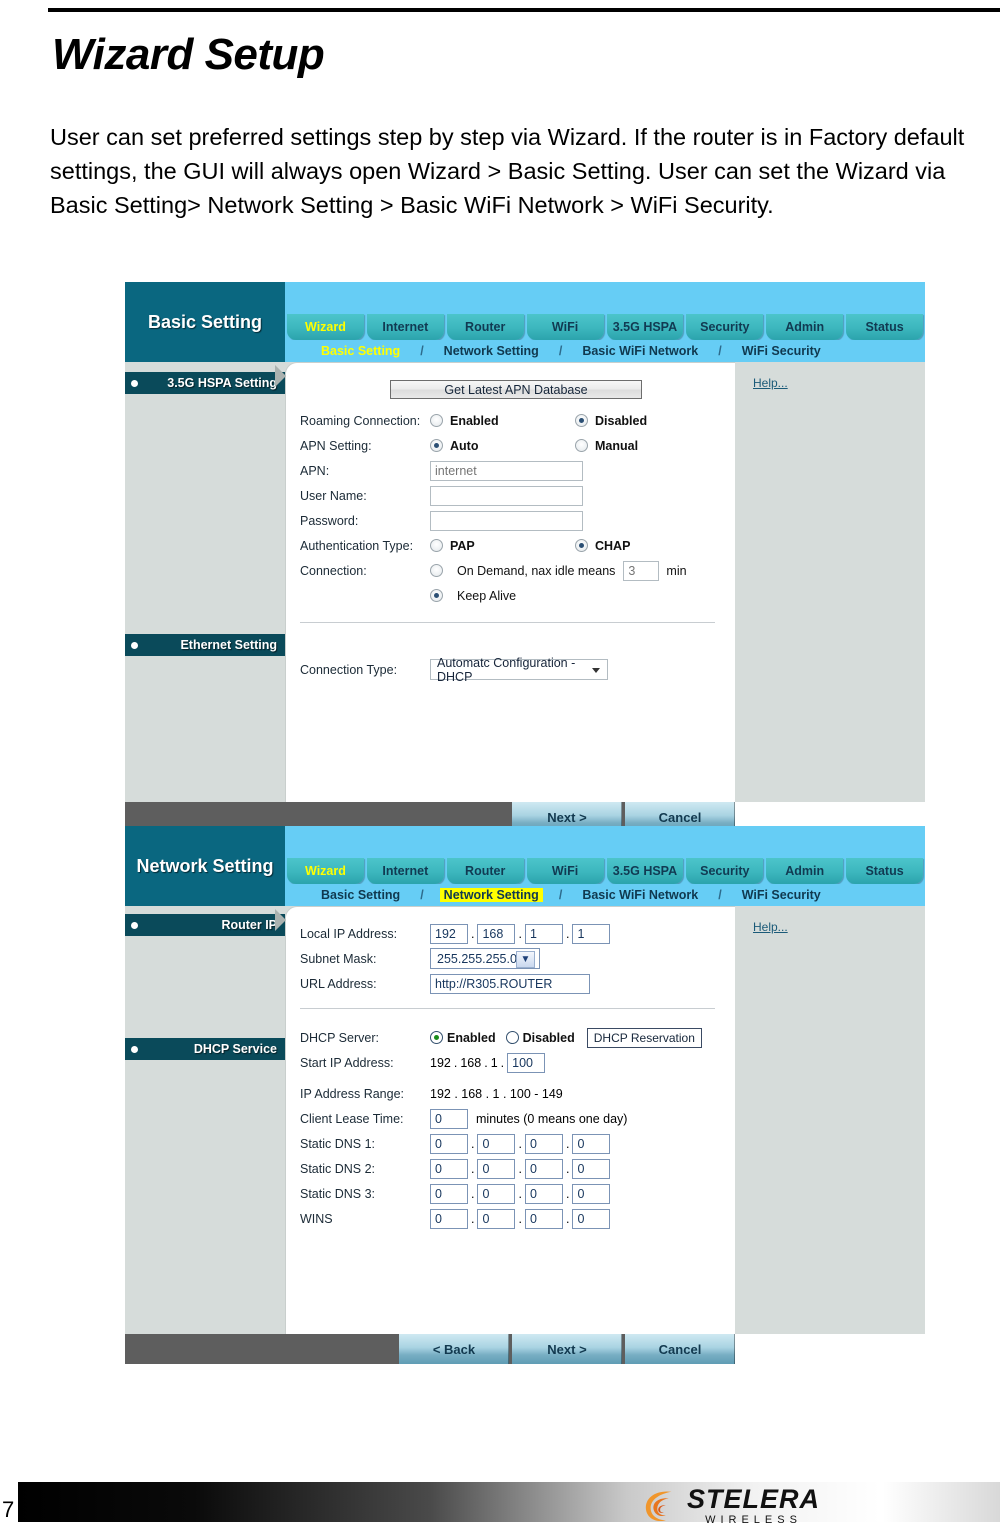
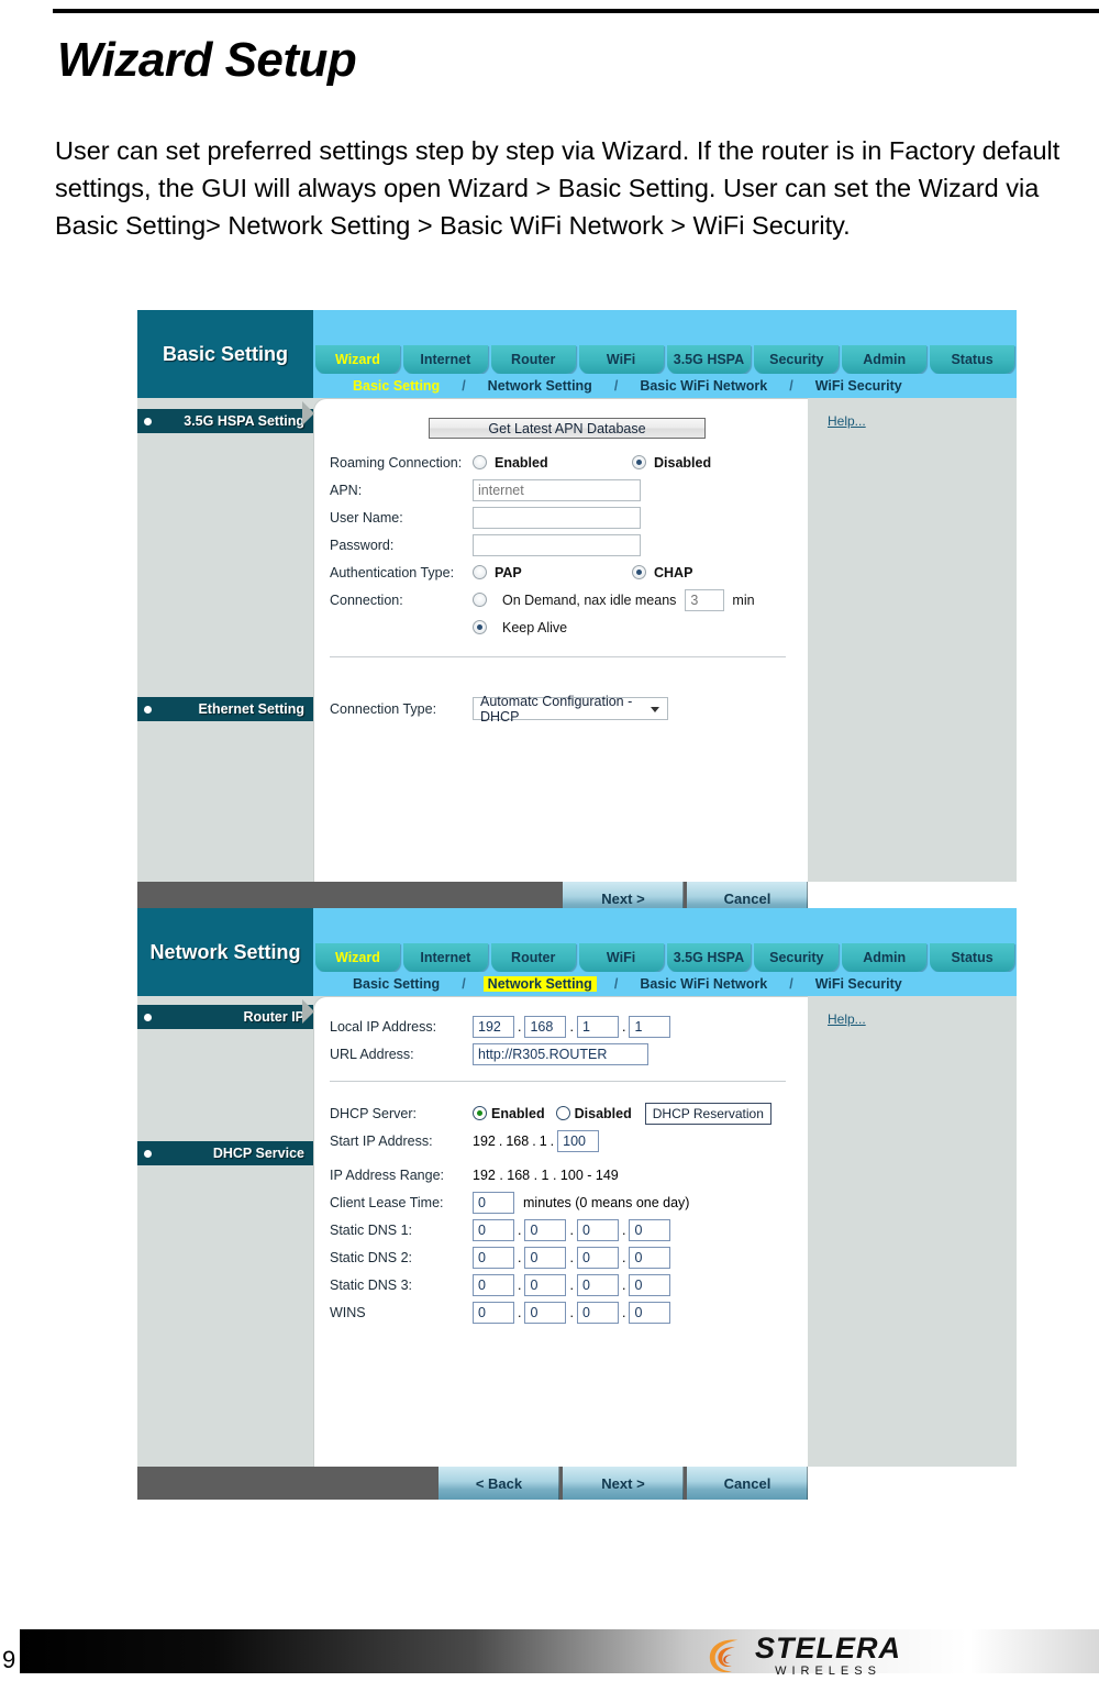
  Wizard Setup
  User can set preferred settings step by step via Wizard. If the router is in Factory default settings, the GUI will always open Wizard > Basic Setting. User can set the Wizard via Basic Setting> Network Setting > Basic WiFi Network > WiFi Security.
  Basic Setting
  Wizard
  Internet
  Router
  WiFi
  3.5G HSPA
  Security
  Admin
  Status
  Basic Setting
  /
  Network Setting
  /
  Basic WiFi Network
  /
  WiFi Security
  3.5G HSPA Setting
  Ethernet Setting
  Get Latest APN Database
  Roaming Connection:
  Enabled
  Disabled
- APN Setting:
- Auto
- Manual
  APN:
  internet
  User Name:
  Password:
  Authentication Type:
  PAP
  CHAP
  Connection:
  On Demand, nax idle means
  3
  min
  Keep Alive
  Connection Type:
  Automatc Configuration - DHCP
  Help...
  Next >
  Cancel
  Network Setting
  Wizard
  Internet
  Router
  WiFi
  3.5G HSPA
  Security
  Admin
  Status
  Basic Setting
  /
  Network Setting
  /
  Basic WiFi Network
  /
  WiFi Security
  Router IP
  DHCP Service
  Local IP Address:
  192
  .
  168
  .
  1
  .
  1
- Subnet Mask:
- 255.255.255.0
  URL Address:
  http://R305.ROUTER
  DHCP Server:
  Enabled
  Disabled
  DHCP Reservation
  Start IP Address:
  192
  .
  168
  .
  1
  .
  100
  IP Address Range:
  192 . 168 . 1 . 100 - 149
  Client Lease Time:
  0
  minutes (0 means one day)
  Static DNS 1:
  0
  .
  0
  .
  0
  .
  0
  Static DNS 2:
  0
  .
  0
  .
  0
  .
  0
  Static DNS 3:
  0
  .
  0
  .
  0
  .
  0
  WINS
  0
  .
  0
  .
  0
  .
  0
  Help...
  < Back
  Next >
  Cancel
- 7
+ 9
  STELERA
  WIRELESS
